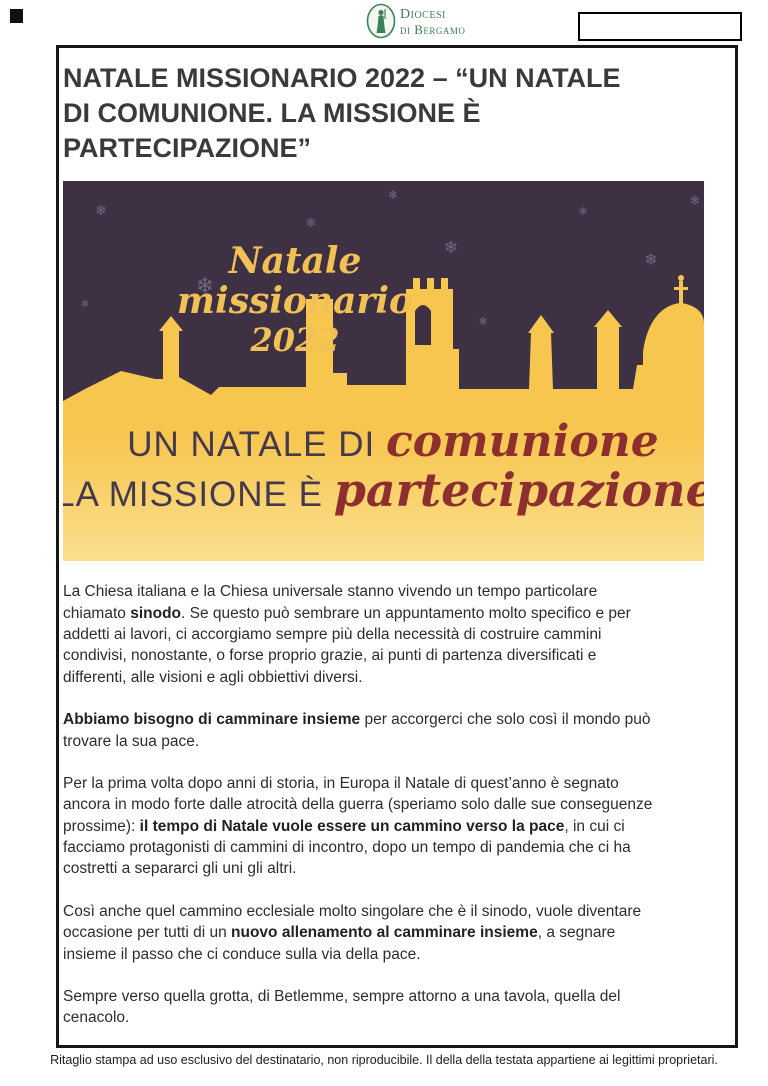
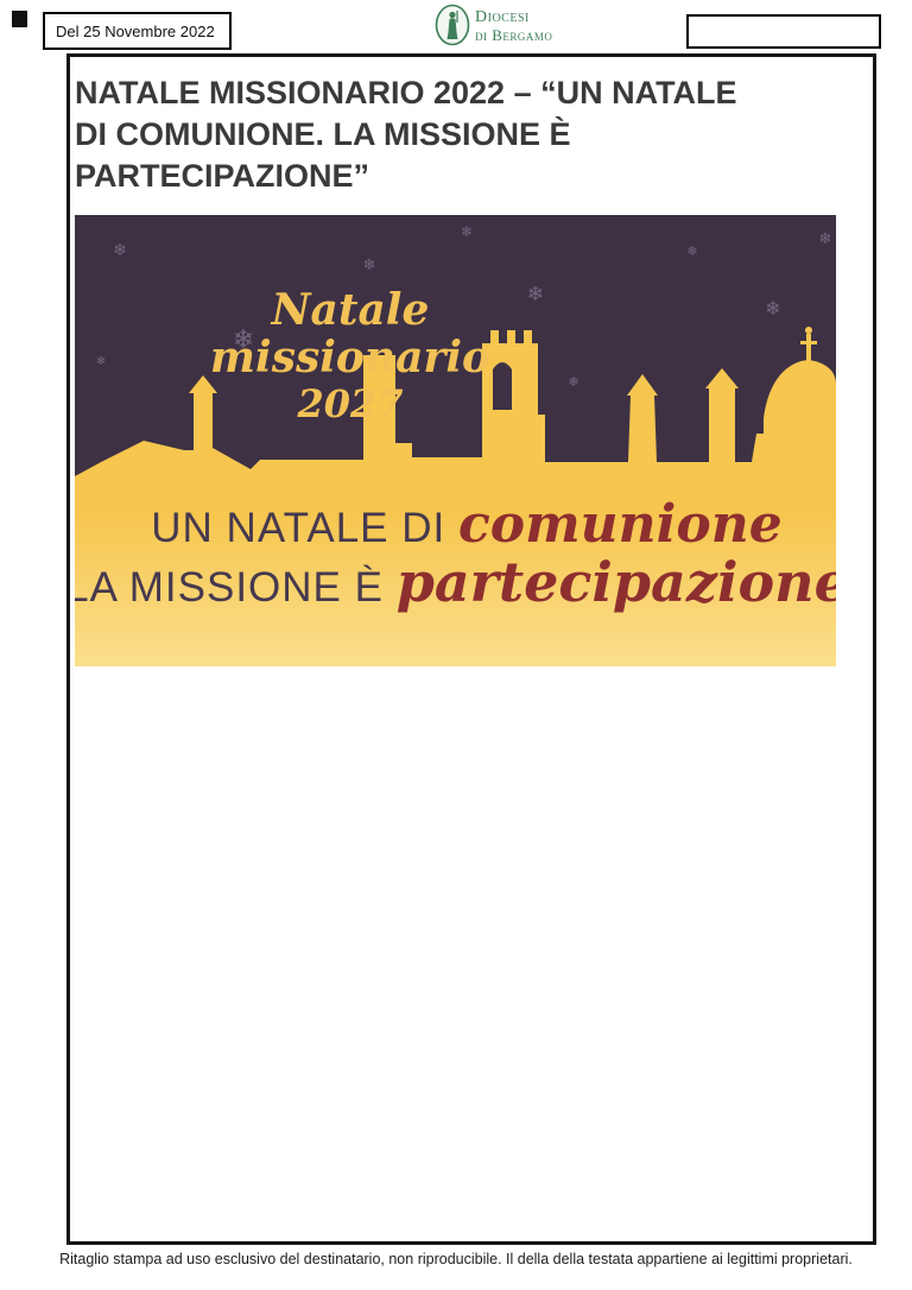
+ Del 25 Novembre 2022
  Diocesi
  di Bergamo
  NATALE MISSIONARIO 2022 – “UN NATALE
  DI COMUNIONE. LA MISSIONE È
  PARTECIPAZIONE”
  ❄
  ❄
  ❄
  ❄
  ❄
  ❄
  ❄
  ❄
  ❄
  ❄
  Natale
  missionario
- 2022
+ 2027
  UN NATALE DI comunione
  LA MISSIONE È partecipazione
- La Chiesa italiana e la Chiesa universale stanno vivendo un tempo particolare chiamato sinodo. Se questo può sembrare un appuntamento molto specifico e per addetti ai lavori, ci accorgiamo sempre più della necessità di costruire cammini condivisi, nonostante, o forse proprio grazie, ai punti di partenza diversificati e differenti, alle visioni e agli obbiettivi diversi.
- Abbiamo bisogno di camminare insieme per accorgerci che solo così il mondo può trovare la sua pace.
- Per la prima volta dopo anni di storia, in Europa il Natale di quest’anno è segnato ancora in modo forte dalle atrocità della guerra (speriamo solo dalle sue conseguenze prossime): il tempo di Natale vuole essere un cammino verso la pace, in cui ci facciamo protagonisti di cammini di incontro, dopo un tempo di pandemia che ci ha costretti a separarci gli uni gli altri.
- Così anche quel cammino ecclesiale molto singolare che è il sinodo, vuole diventare occasione per tutti di un nuovo allenamento al camminare insieme, a segnare insieme il passo che ci conduce sulla via della pace.
- Sempre verso quella grotta, di Betlemme, sempre attorno a una tavola, quella del cenacolo.
  Ritaglio stampa ad uso esclusivo del destinatario, non riproducibile. Il della della testata appartiene ai legittimi proprietari.
